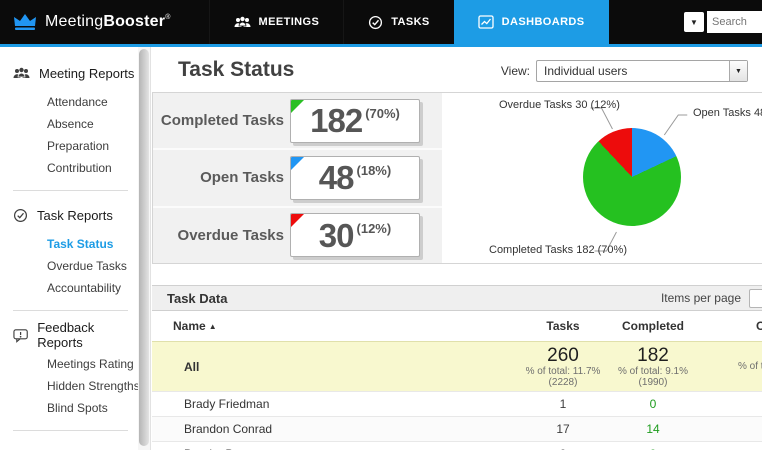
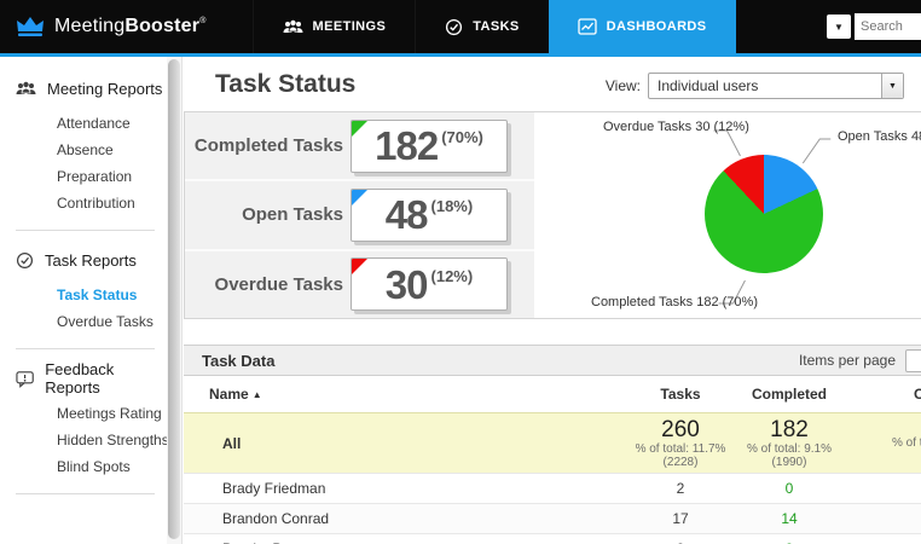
  MeetingBooster
  MEETINGS
  TASKS
  DASHBOARDS
  ▼
  Search
  Meeting Reports
  Attendance
  Absence
  Preparation
  Contribution
  Task Reports
  Task Status
  Overdue Tasks
- Accountability
  Feedback Reports
  Meetings Rating
  Hidden Strengths
  Blind Spots
  Task Status
  View:
  Individual users
  Completed Tasks
  182
  (70%)
  Open Tasks
  48
  (18%)
  Overdue Tasks
  30
  (12%)
  Overdue Tasks 30 (12%)
  Completed Tasks 182 (70%)
  Task Data
  Items per page
  Name ▲
  Tasks
  Completed
  All
  260
  % of total: 11.7%
  (2228)
  182
  % of total: 9.1%
  (1990)
  Brady Friedman
- 1
+ 2
  0
  Brandon Conrad
  17
  14
